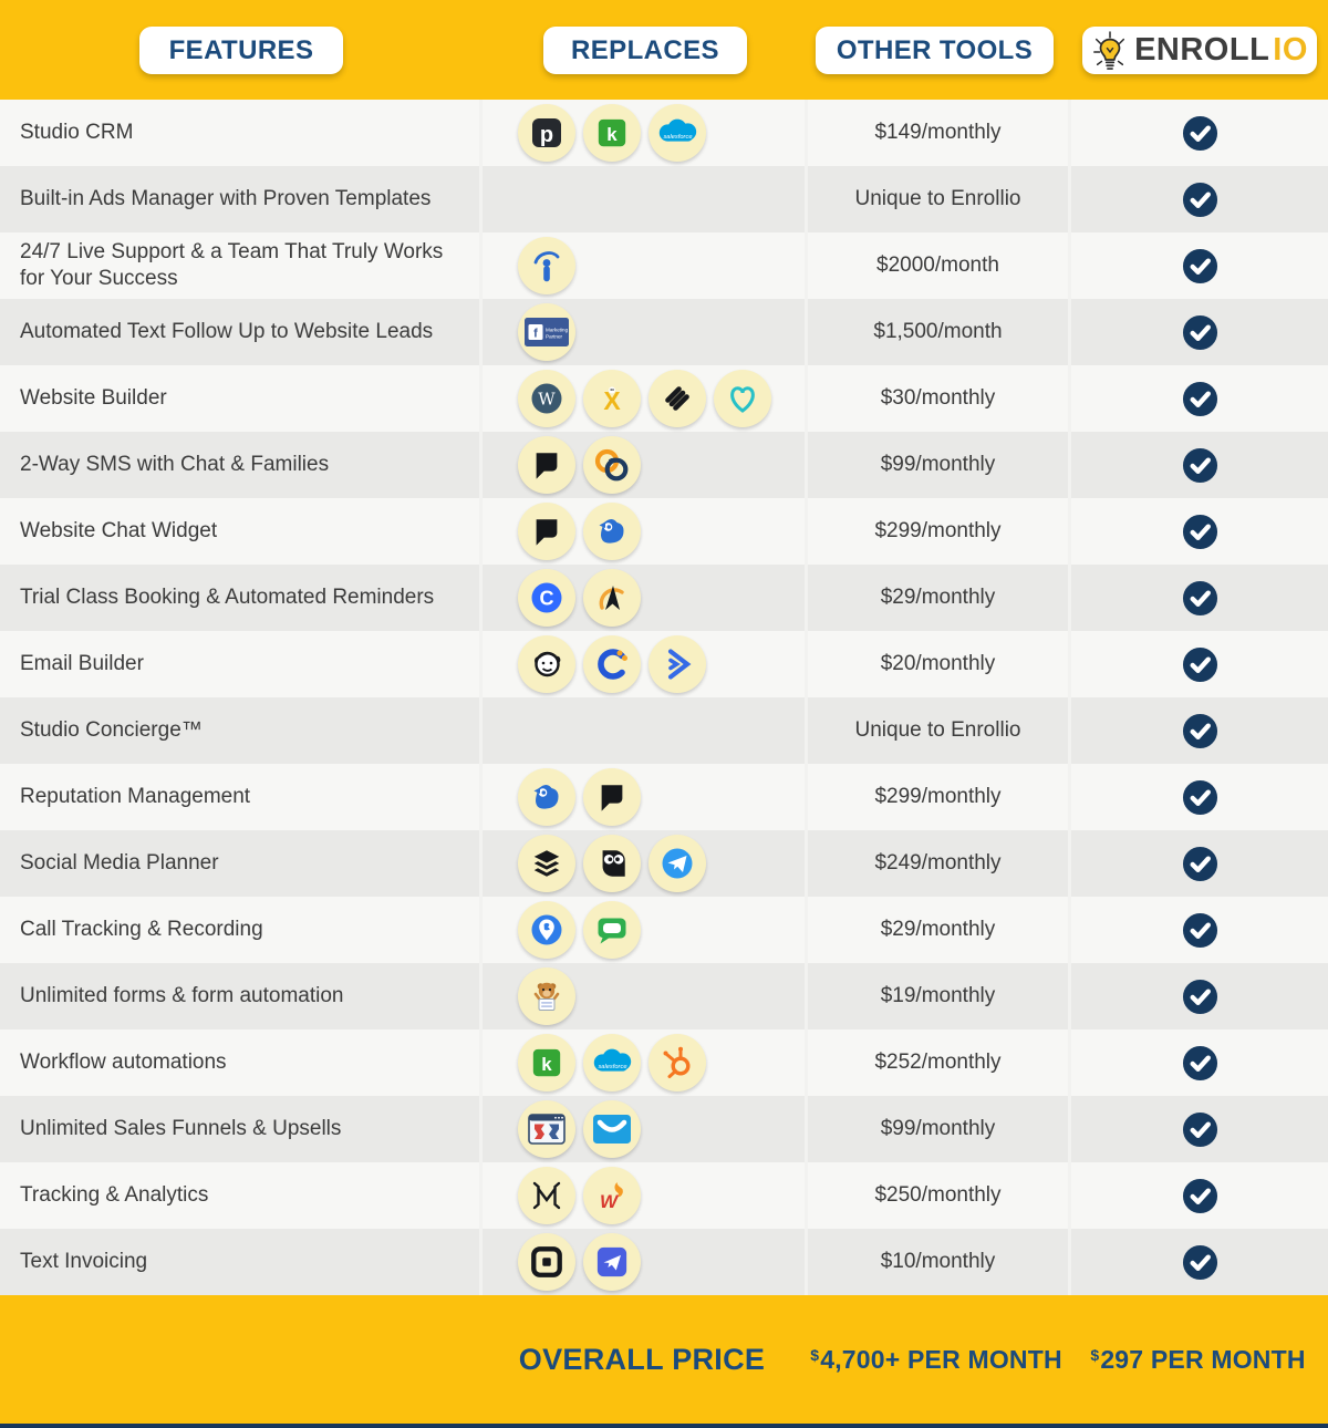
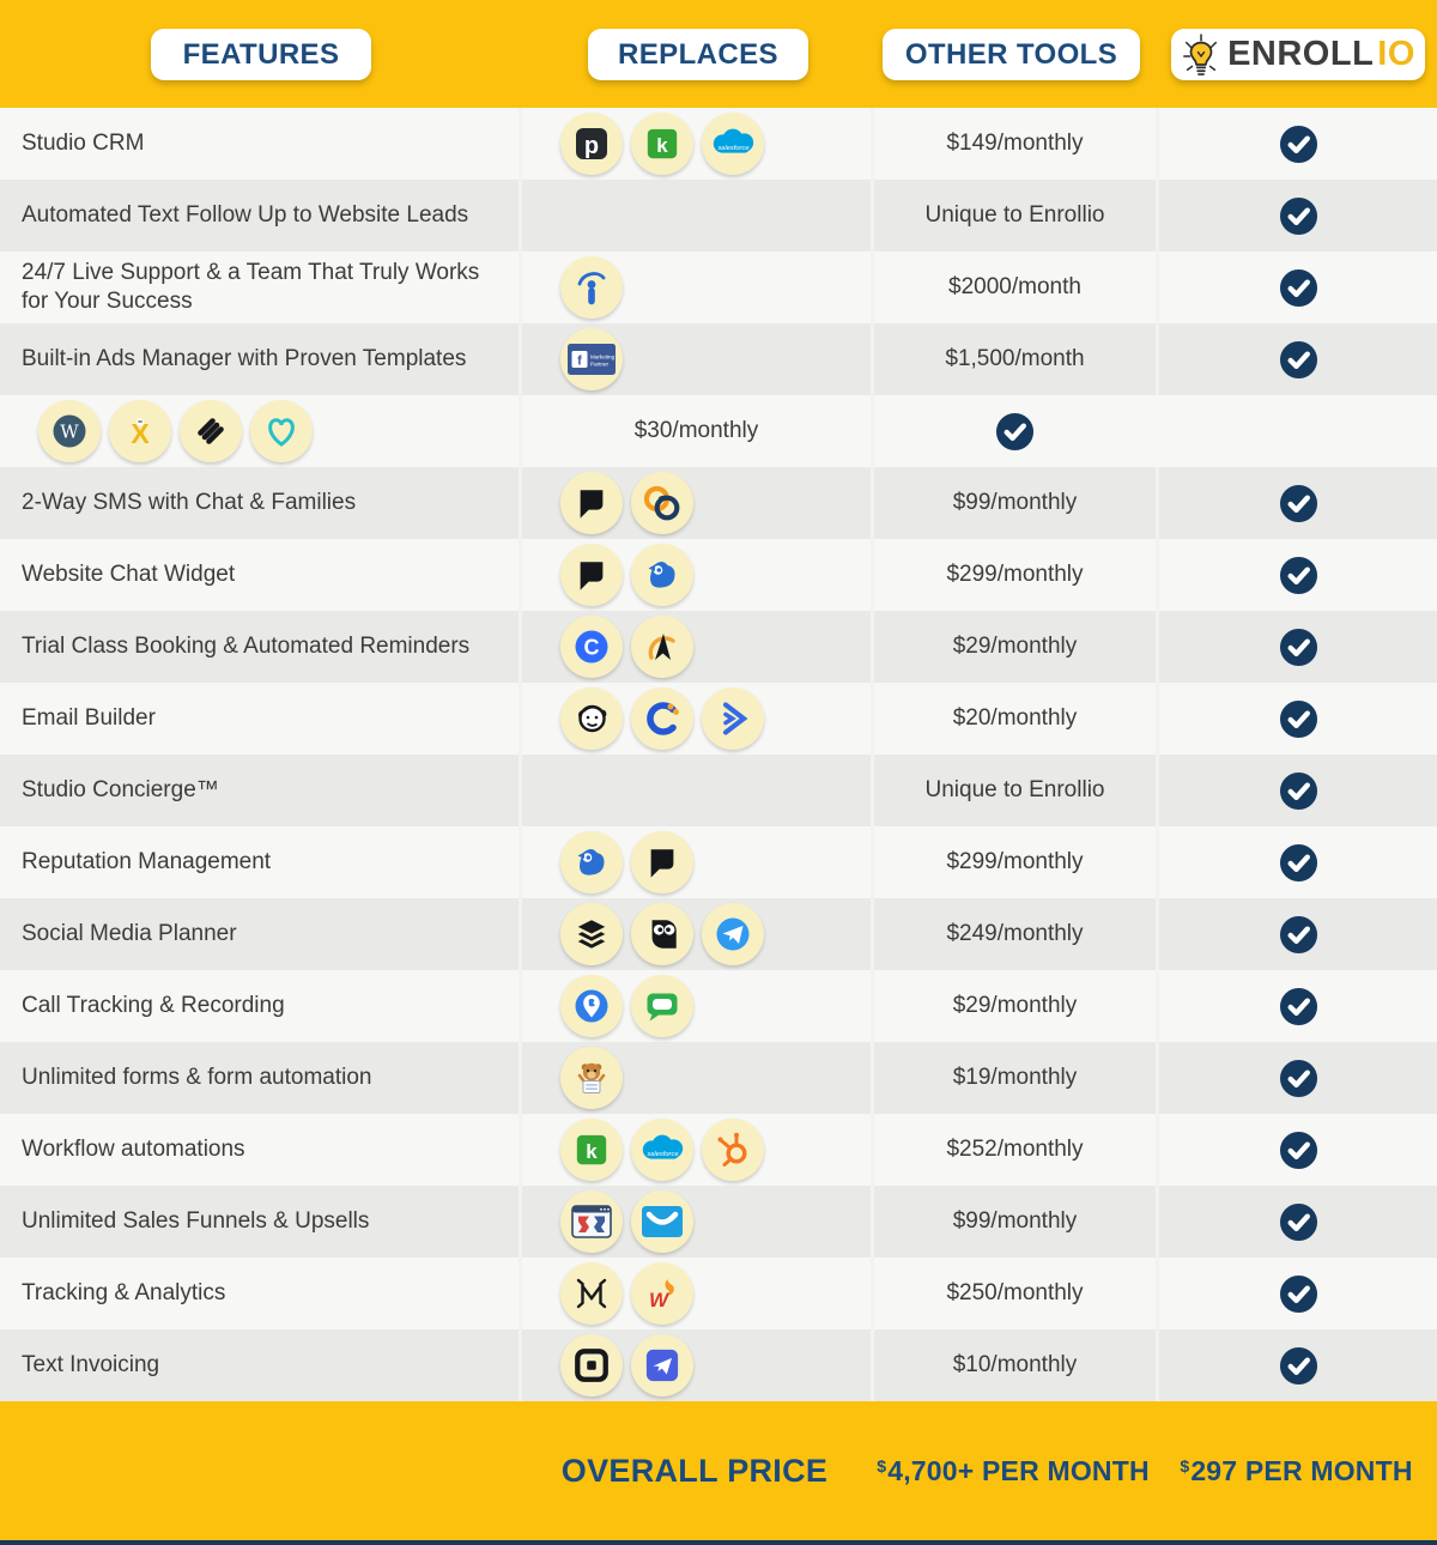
  FEATURES
  REPLACES
  OTHER TOOLS
  ENROLL
  IO
  Studio CRM
  p
  k
  $149/monthly
- Built-in Ads Manager with Proven Templates
+ Automated Text Follow Up to Website Leads
  Unique to Enrollio
  24/7 Live Support & a Team That Truly Works for Your Success
  $2000/month
- Automated Text Follow Up to Website Leads
+ Built-in Ads Manager with Proven Templates
  f
  $1,500/month
- Website Builder
  W
  X
  $30/monthly
  2-Way SMS with Chat & Families
  $99/monthly
  Website Chat Widget
  $299/monthly
  Trial Class Booking & Automated Reminders
  C
  $29/monthly
  Email Builder
  $20/monthly
  Studio Concierge™
  Unique to Enrollio
  Reputation Management
  $299/monthly
  Social Media Planner
  $249/monthly
  Call Tracking & Recording
  $29/monthly
  Unlimited forms & form automation
  $19/monthly
  Workflow automations
  k
  $252/monthly
  Unlimited Sales Funnels & Upsells
  $99/monthly
  Tracking & Analytics
  W
  $250/monthly
  Text Invoicing
  $10/monthly
  OVERALL PRICE
  $4,700+ PER MONTH
  $297 PER MONTH
